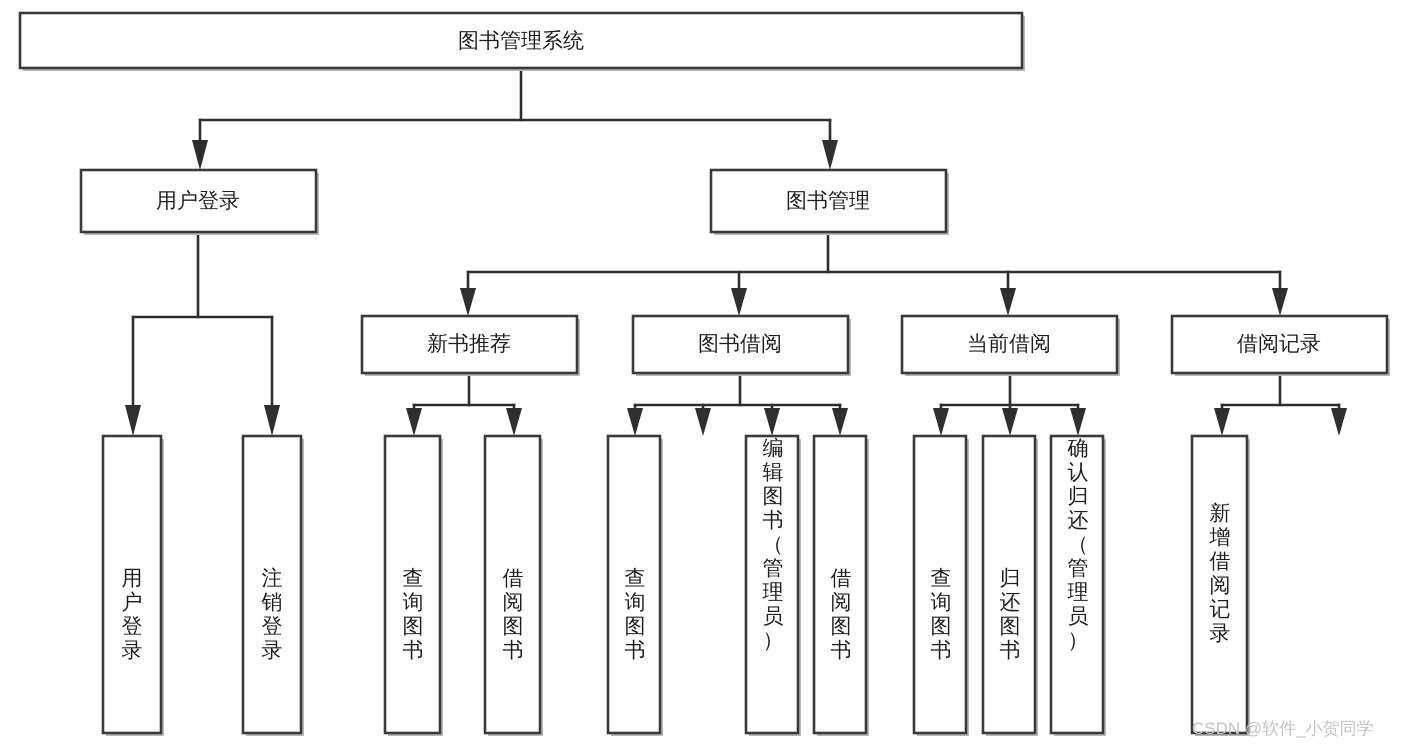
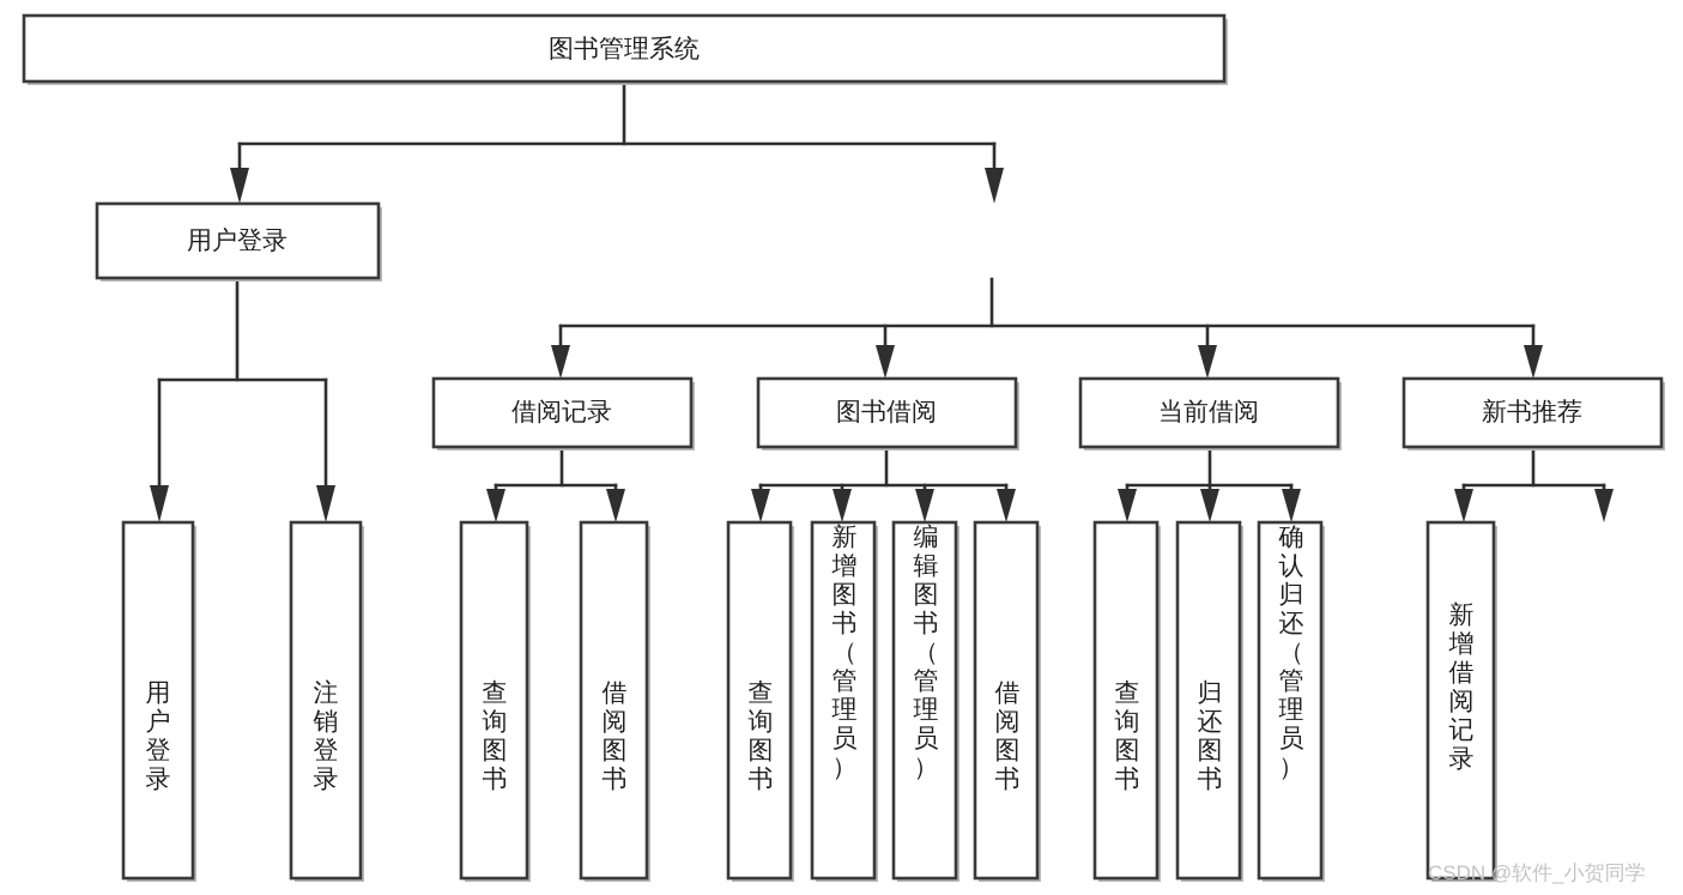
  图书管理系统
  用户登录
- 图书管理
- 新书推荐
+ 借阅记录
  图书借阅
  当前借阅
- 借阅记录
+ 新书推荐
  用户登录
  注销登录
  查询图书
  借阅图书
  查询图书
+ 新增图书（管理员）
  编辑图书（管理员）
  借阅图书
  查询图书
  归还图书
  确认归还（管理员）
  新增借阅记录
  CSDN @软件_小贺同学
